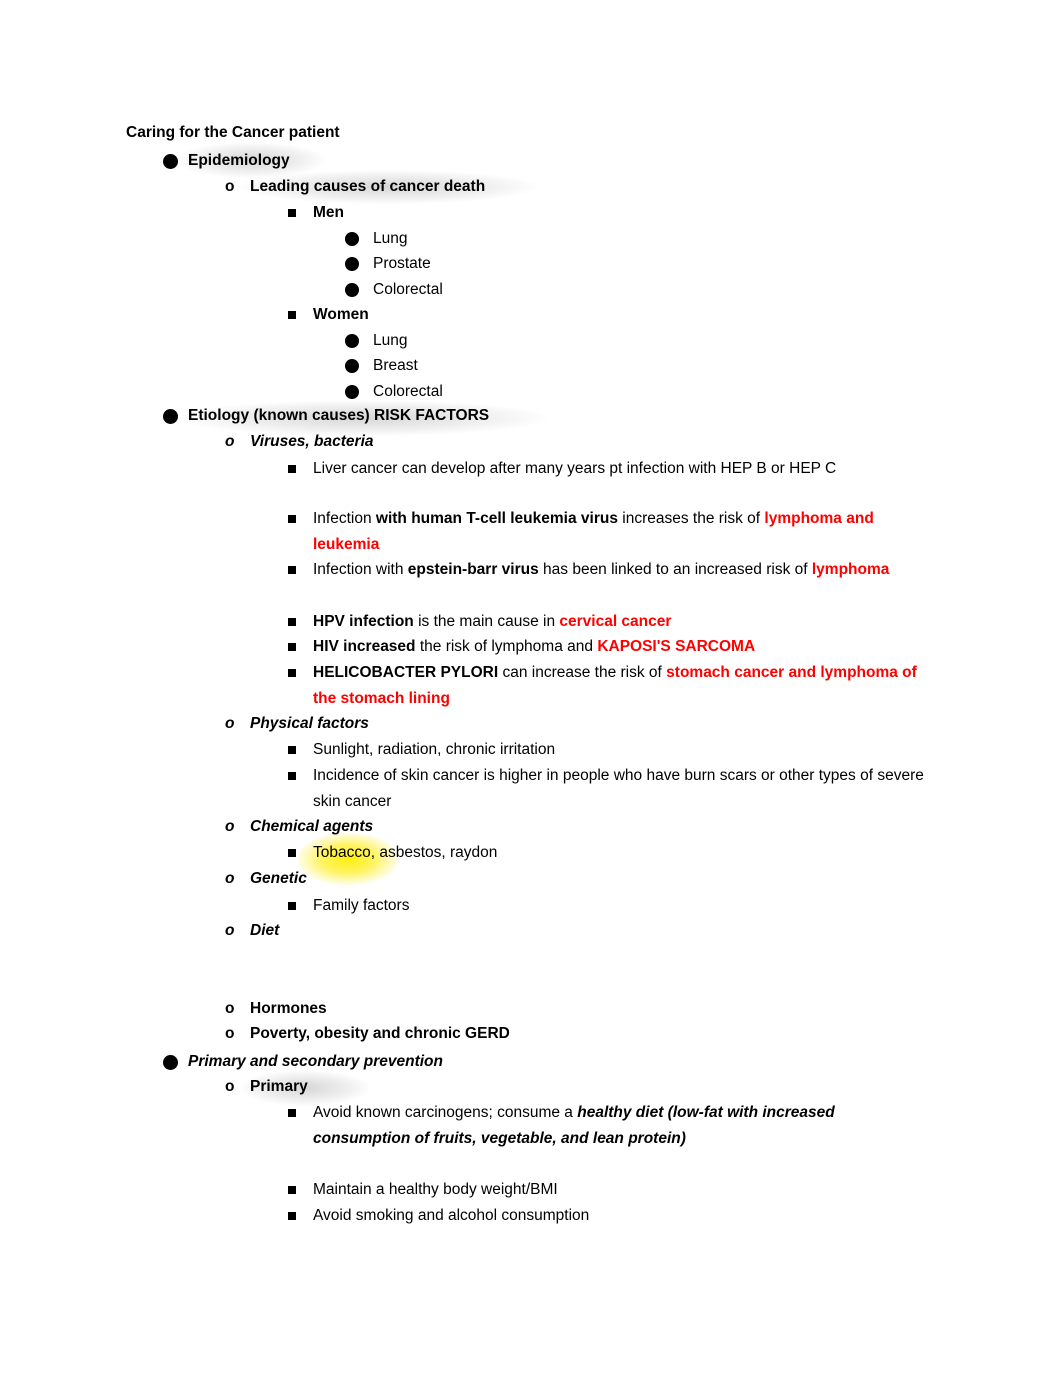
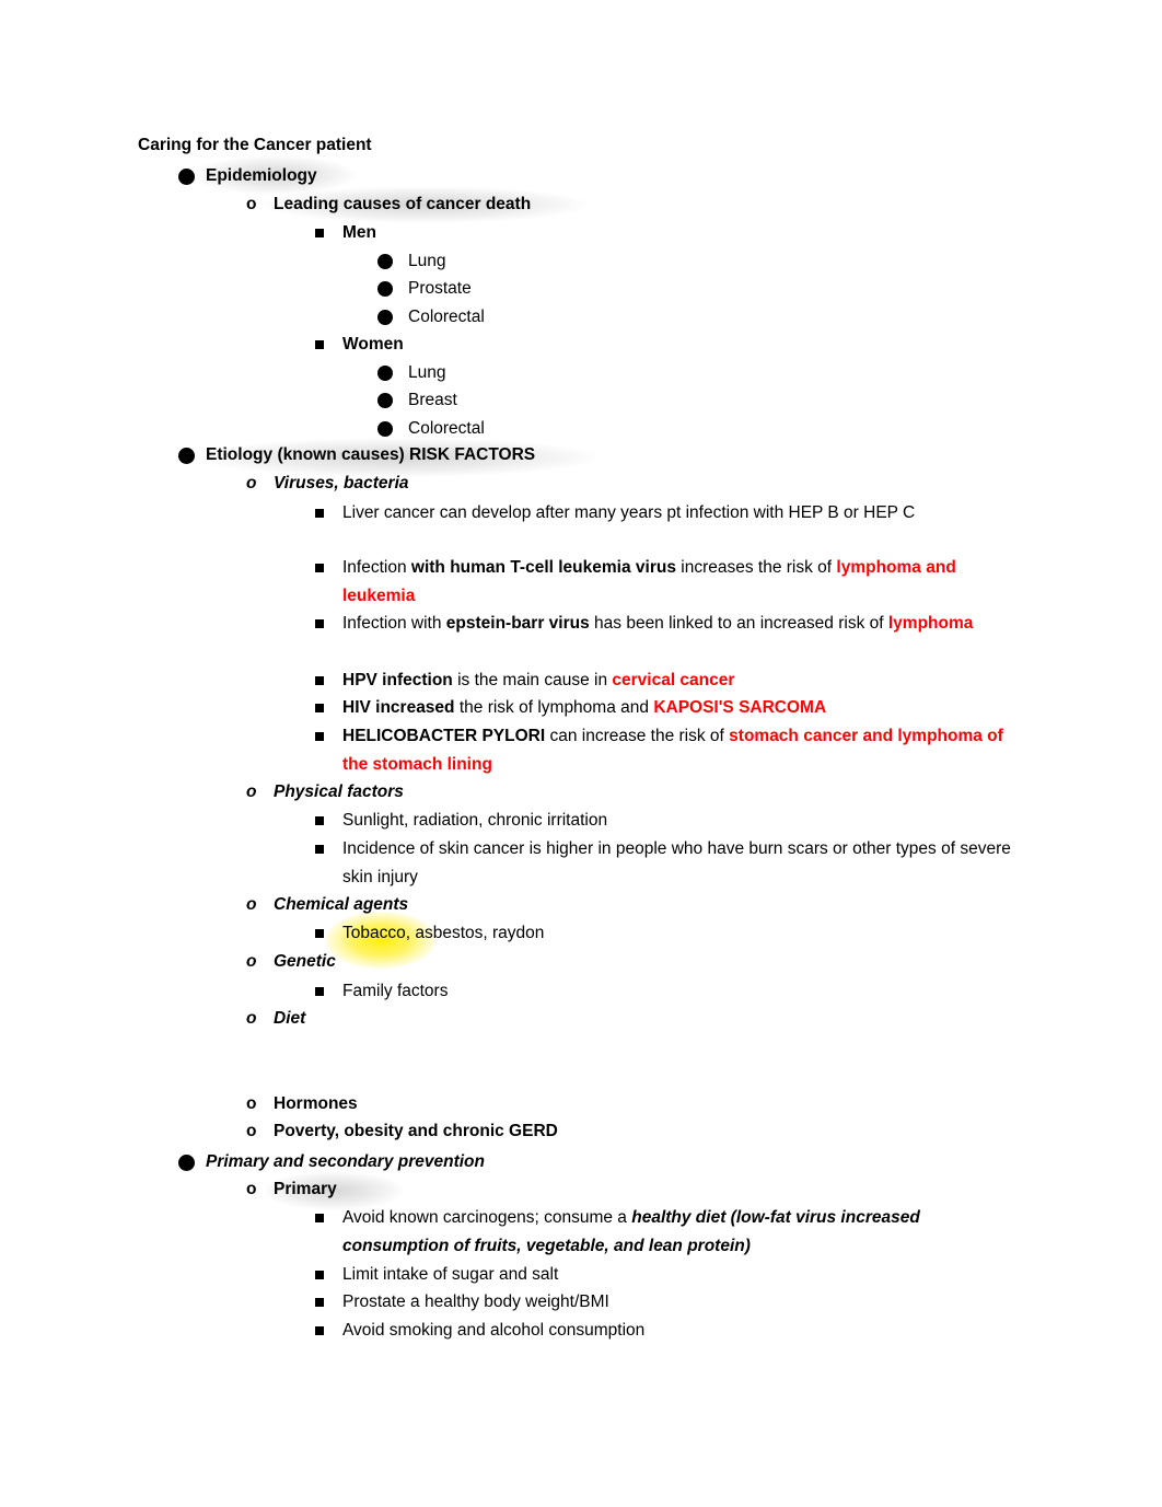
  Caring for the Cancer patient
  Epidemiology
  o
  Leading causes of cancer death
  Men
  Lung
  Prostate
  Colorectal
  Women
  Lung
  Breast
  Colorectal
  Etiology (known causes) RISK FACTORS
  o
  Viruses, bacteria
  Liver cancer can develop after many years pt infection with HEP B or HEP C
  Infection with human T-cell leukemia virus increases the risk of lymphoma and leukemia
  Infection with epstein-barr virus has been linked to an increased risk of lymphoma
  HPV infection is the main cause in cervical cancer
  HIV increased the risk of lymphoma and KAPOSI'S SARCOMA
  HELICOBACTER PYLORI can increase the risk of stomach cancer and lymphoma of the stomach lining
  o
  Physical factors
  Sunlight, radiation, chronic irritation
- Incidence of skin cancer is higher in people who have burn scars or other types of severe skin cancer
+ Incidence of skin cancer is higher in people who have burn scars or other types of severe skin injury
  o
  Chemical agents
  Tobacco, asbestos, raydon
  o
  Genetic
  Family factors
  o
  Diet
  o
  Hormones
  o
  Poverty, obesity and chronic GERD
  Primary and secondary prevention
  o
  Primary
- Avoid known carcinogens; consume a healthy diet (low-fat with increased consumption of fruits, vegetable, and lean protein)
+ Avoid known carcinogens; consume a healthy diet (low-fat virus increased consumption of fruits, vegetable, and lean protein)
+ Limit intake of sugar and salt
- Maintain a healthy body weight/BMI
+ Prostate a healthy body weight/BMI
  Avoid smoking and alcohol consumption
